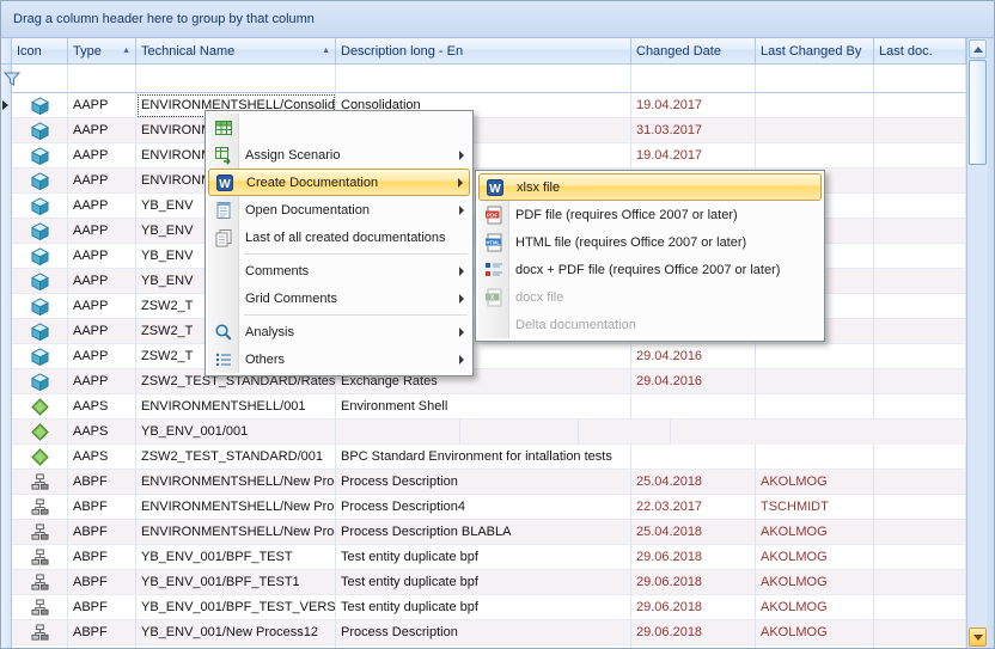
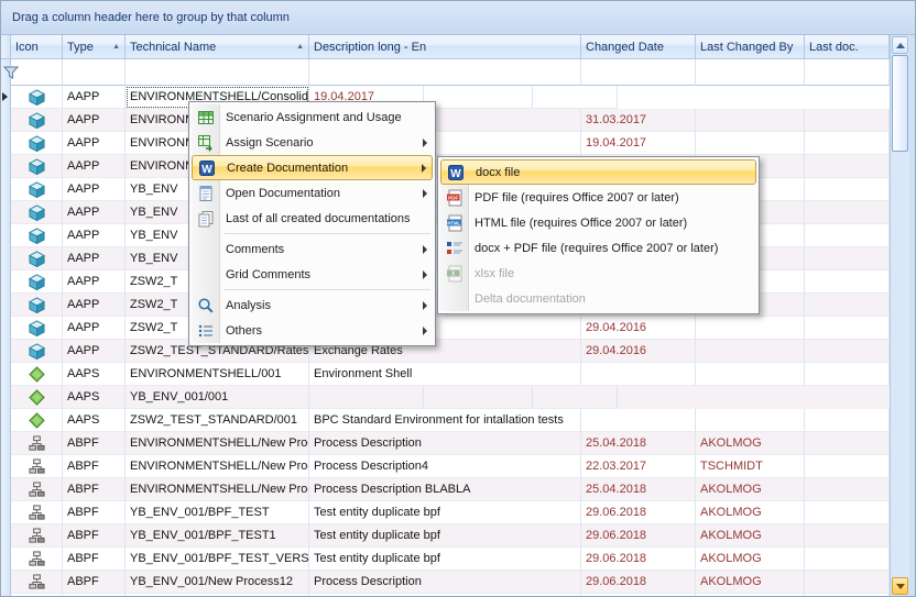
  Drag a column header here to group by that column
  Icon
  Type
  Technical Name
  Description long - En
  Changed Date
  Last Changed By
  Last doc.
  AAPP
  ENVIRONMENTSHELL/Consolid
- Consolidation
  19.04.2017
  AAPP
  ENVIRON
  31.03.2017
  AAPP
  ENVIRON
  19.04.2017
  AAPP
  ENVIRON
  AAPP
  YB_ENV
  AAPP
  YB_ENV
  AAPP
  YB_ENV
  AAPP
  YB_ENV
  AAPP
  ZSW2_T
  AAPP
  ZSW2_T
  AAPP
  ZSW2_T
  29.04.2016
  AAPP
  ZSW2_TEST_STANDARD/Rates
  Exchange Rates
  29.04.2016
  AAPS
  ENVIRONMENTSHELL/001
  Environment Shell
  AAPS
  YB_ENV_001/001
  AAPS
  ZSW2_TEST_STANDARD/001
  BPC Standard Environment for intallation tests
  ABPF
  ENVIRONMENTSHELL/New Pro
  Process Description
  25.04.2018
  AKOLMOG
  ABPF
  ENVIRONMENTSHELL/New Pro
  Process Description4
  22.03.2017
  TSCHMIDT
  ABPF
  ENVIRONMENTSHELL/New Pro
  Process Description BLABLA
  25.04.2018
  AKOLMOG
  ABPF
  YB_ENV_001/BPF_TEST
  Test entity duplicate bpf
  29.06.2018
  AKOLMOG
  ABPF
  YB_ENV_001/BPF_TEST1
  Test entity duplicate bpf
  29.06.2018
  AKOLMOG
  ABPF
  YB_ENV_001/BPF_TEST_VERS
  Test entity duplicate bpf
  29.06.2018
  AKOLMOG
  ABPF
  YB_ENV_001/New Process12
  Process Description
  29.06.2018
  AKOLMOG
+ Scenario Assignment and Usage
  Assign Scenario
  W
  Create Documentation
  Open Documentation
  Last of all created documentations
  Comments
  Grid Comments
  Analysis
  Others
  W
- xlsx file
+ docx file
  PDF file (requires Office 2007 or later)
  HTML file (requires Office 2007 or later)
  docx + PDF file (requires Office 2007 or later)
- docx file
+ xlsx file
  Delta documentation
